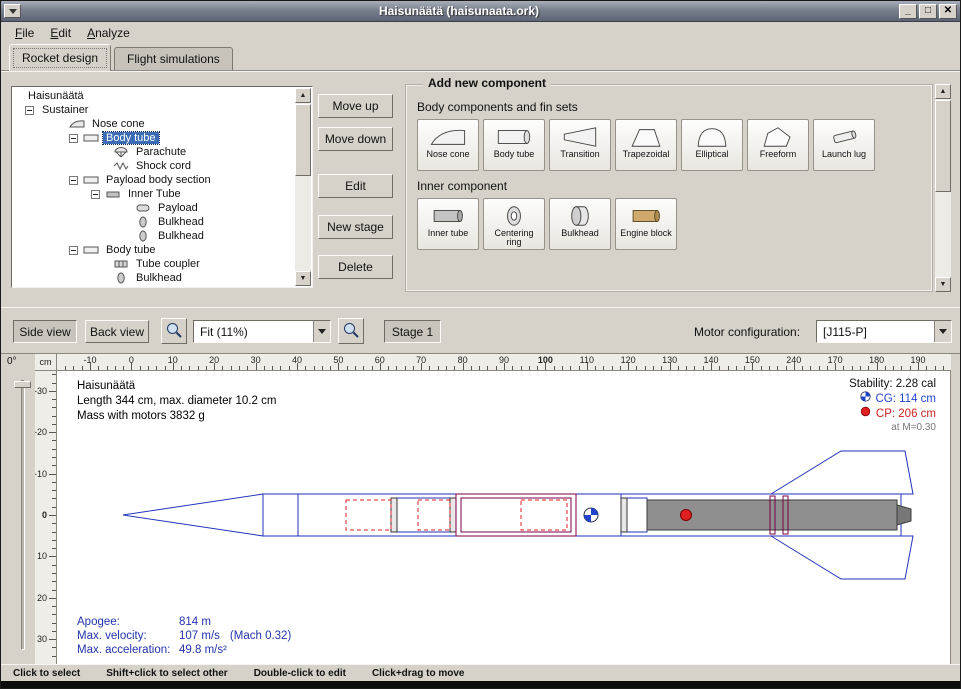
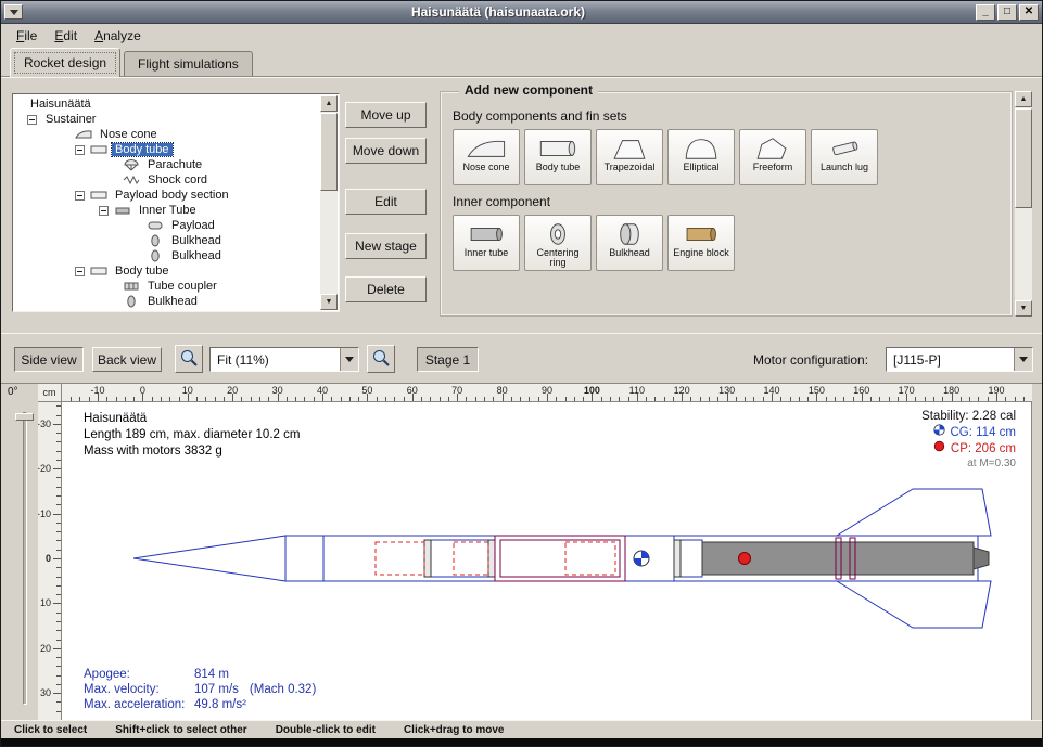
  Haisunäätä (haisunaata.ork)
  _
  □
  ✕
  File
  Edit
  Analyze
  Rocket design
  Flight simulations
  Haisunäätä
  Sustainer
  Nose cone
  Body tube
  Parachute
  Shock cord
  Payload body section
  Inner Tube
  Payload
  Bulkhead
  Bulkhead
  Body tube
  Tube coupler
  Bulkhead
  Move up
  Move down
  Edit
  New stage
  Delete
  Add new component
  Body components and fin sets
  Nose cone
  Body tube
- Transition
  Trapezoidal
  Elliptical
  Freeform
  Launch lug
  Inner component
  Inner tube
  Centering ring
  Bulkhead
  Engine block
  Side view
  Back view
  Fit (11%)
  Stage 1
  Motor configuration:
  [J115-P]
  0°
  cm
  -10
  0
  10
  20
  30
  40
  50
  60
  70
  80
  90
  100
  110
  120
  130
  140
  150
- 240
+ 160
  170
  180
  190
  -30
  -20
  -10
  0
  10
  20
  30
  Haisunäätä
- Length 344 cm, max. diameter 10.2 cm
+ Length 189 cm, max. diameter 10.2 cm
  Mass with motors 3832 g
  Stability: 2.28 cal
  CG: 114 cm
  CP: 206 cm
  at M=0.30
  Apogee: 814 m
  Max. velocity: 107 m/s (Mach 0.32)
  Max. acceleration: 49.8 m/s²
  Click to select
  Shift+click to select other
  Double-click to edit
  Click+drag to move
